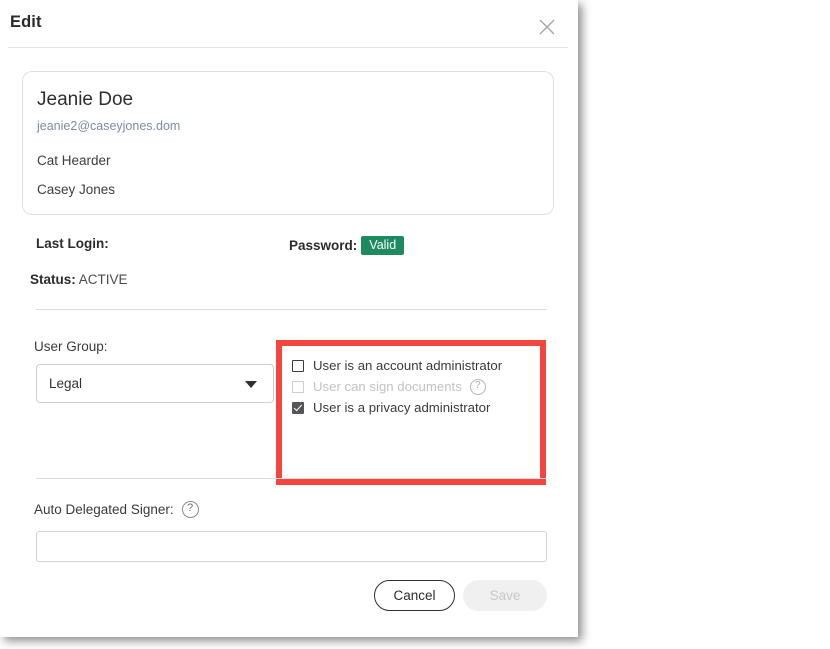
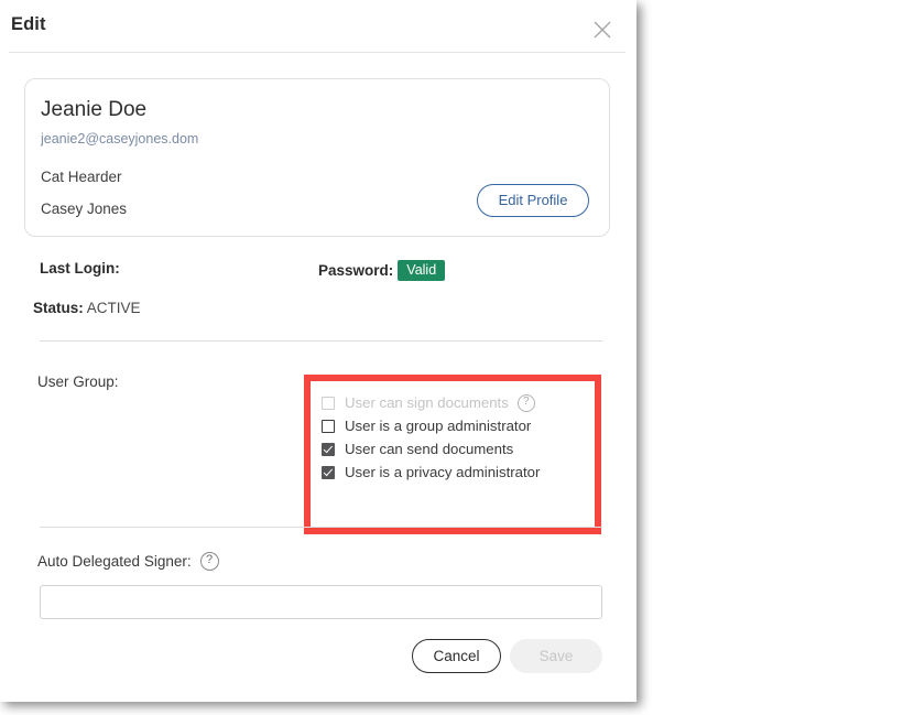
  Edit
  Jeanie Doe
  jeanie2@caseyjones.dom
  Cat Hearder
  Casey Jones
+ Edit Profile
  Last Login:
  Password: Valid
  Status: ACTIVE
  User Group:
- Legal
- User is an account administrator
  User can sign documents
  ?
+ User is a group administrator
+ User can send documents
  User is a privacy administrator
  Auto Delegated Signer:
  ?
  Cancel
  Save
